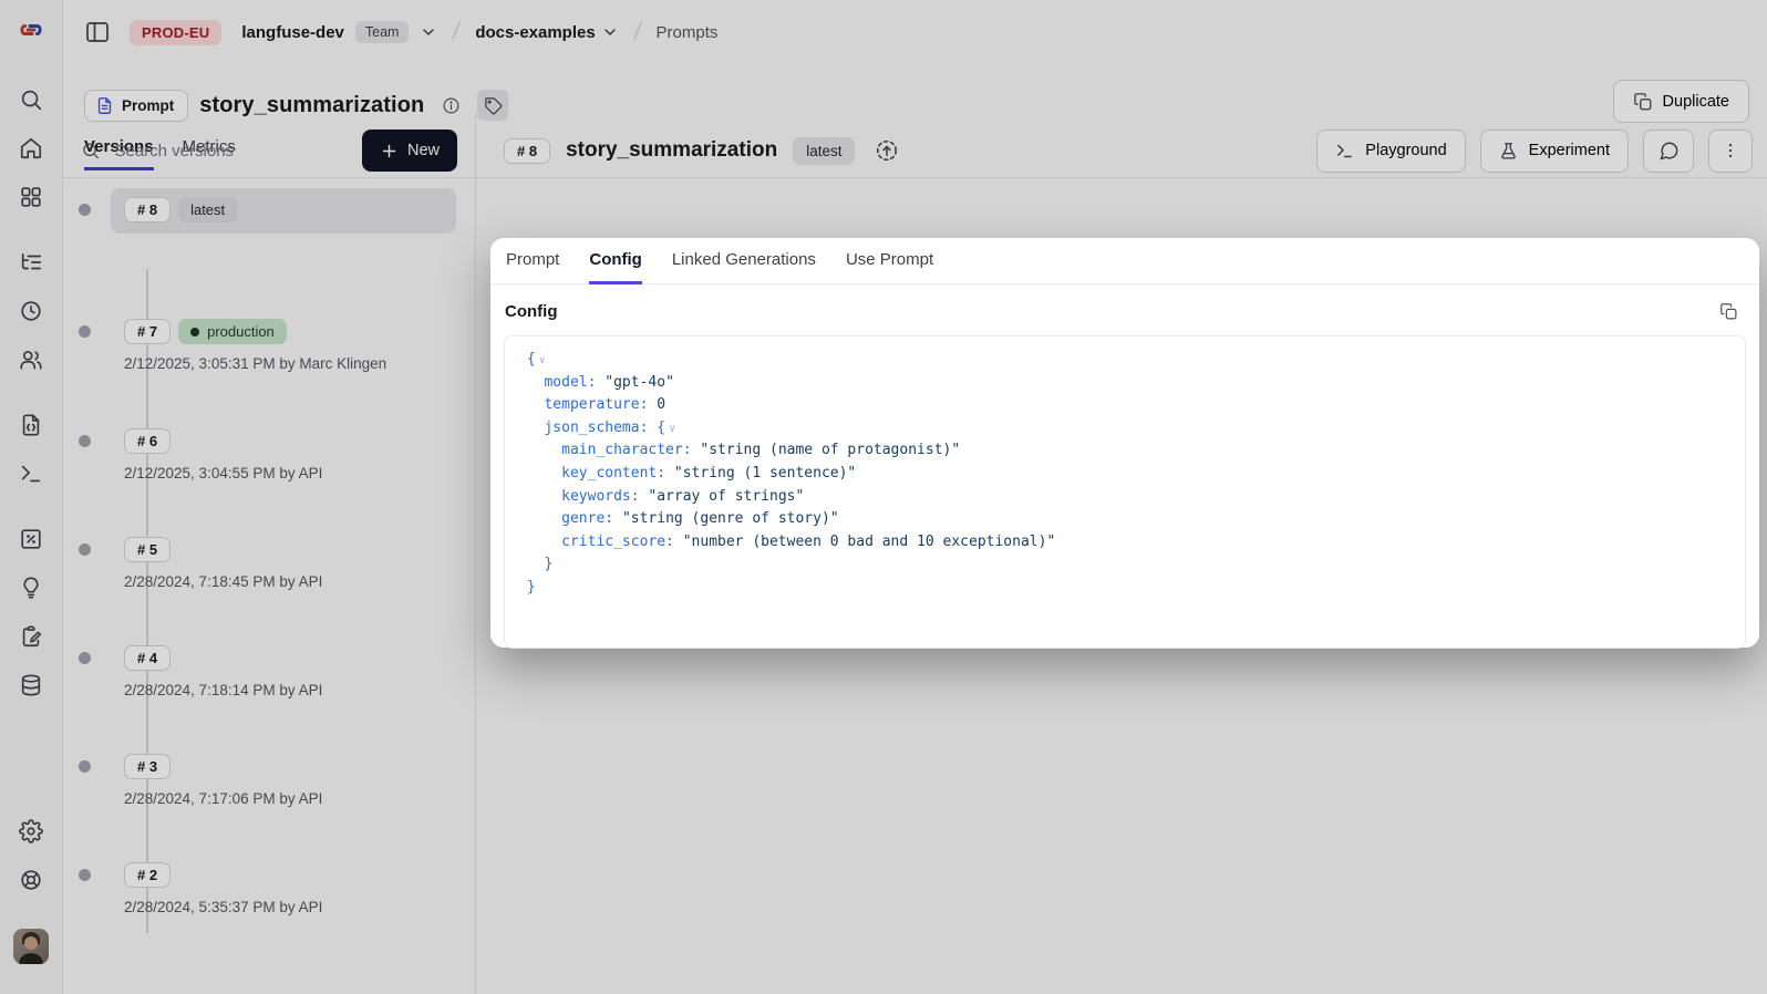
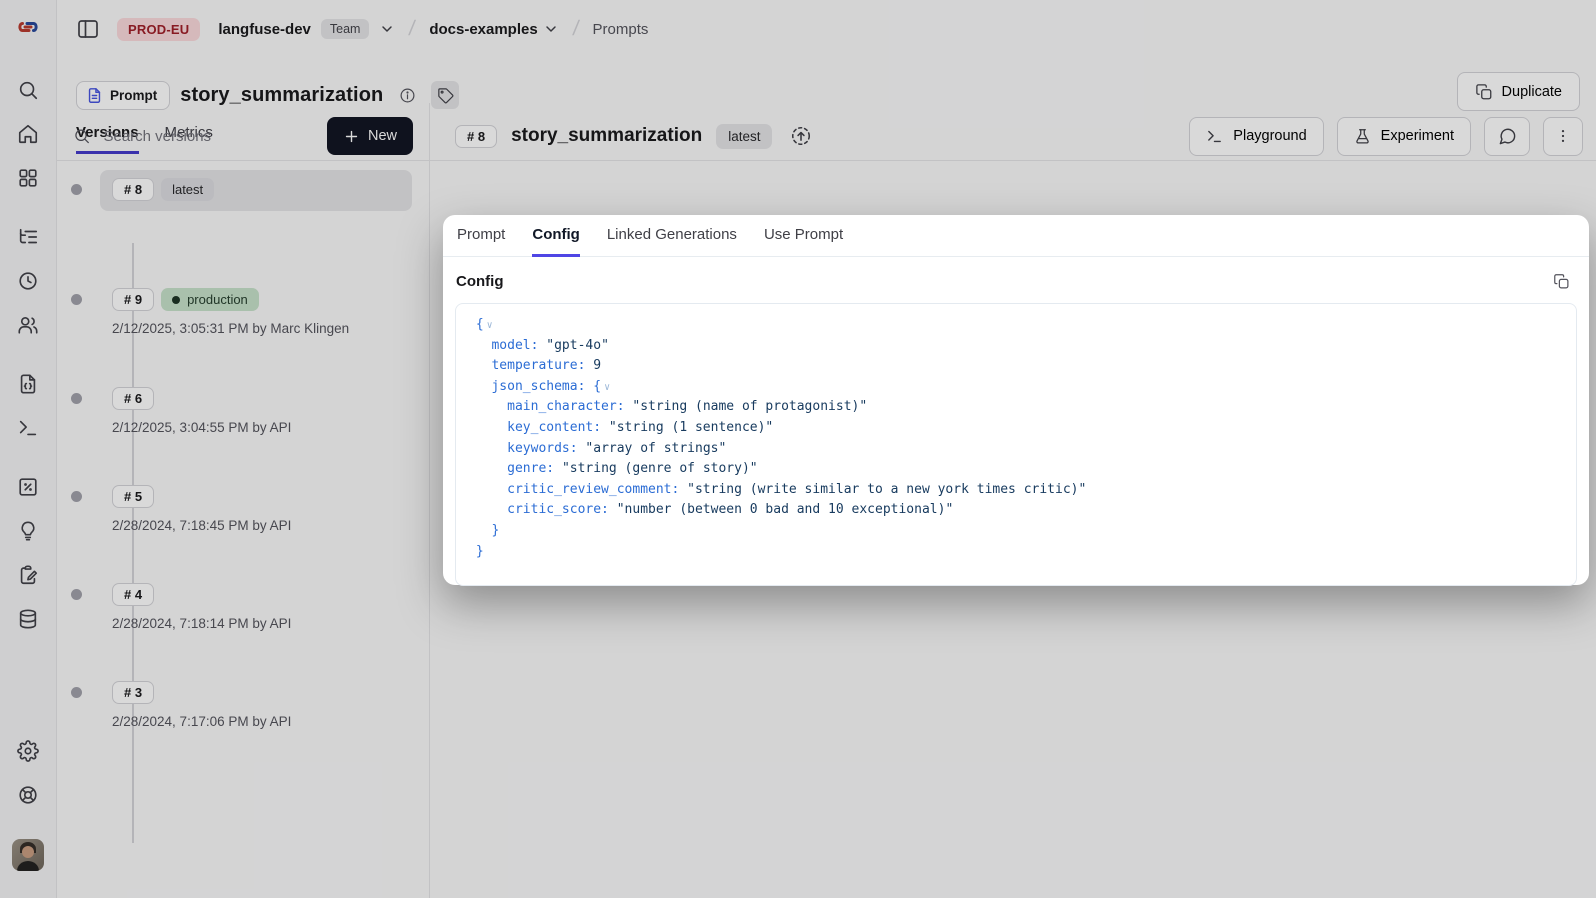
  PROD-EU
  langfuse-dev
  Team
  docs-examples
  Prompts
  Prompt
  story_summarization
  Duplicate
  Versions
  Metrics
  Search versions
  New
  # 8
  latest
- # 7
+ # 9
  production
  2/12/2025, 3:05:31 PM by Marc Klingen
  # 6
  2/12/2025, 3:04:55 PM by API
  # 5
  2/28/2024, 7:18:45 PM by API
  # 4
  2/28/2024, 7:18:14 PM by API
  # 3
  2/28/2024, 7:17:06 PM by API
- # 2
- 2/28/2024, 5:35:37 PM by API
  # 8
  story_summarization
  latest
  Playground
  Experiment
  Prompt
  Config
  Linked Generations
  Use Prompt
  Config
  { ∨
  model: "gpt-4o"
- temperature: 0
+ temperature: 9
  json_schema: { ∨
  main_character: "string (name of protagonist)"
  key_content: "string (1 sentence)"
  keywords: "array of strings"
  genre: "string (genre of story)"
+ critic_review_comment: "string (write similar to a new york times critic)"
  critic_score: "number (between 0 bad and 10 exceptional)"
  }
  }
